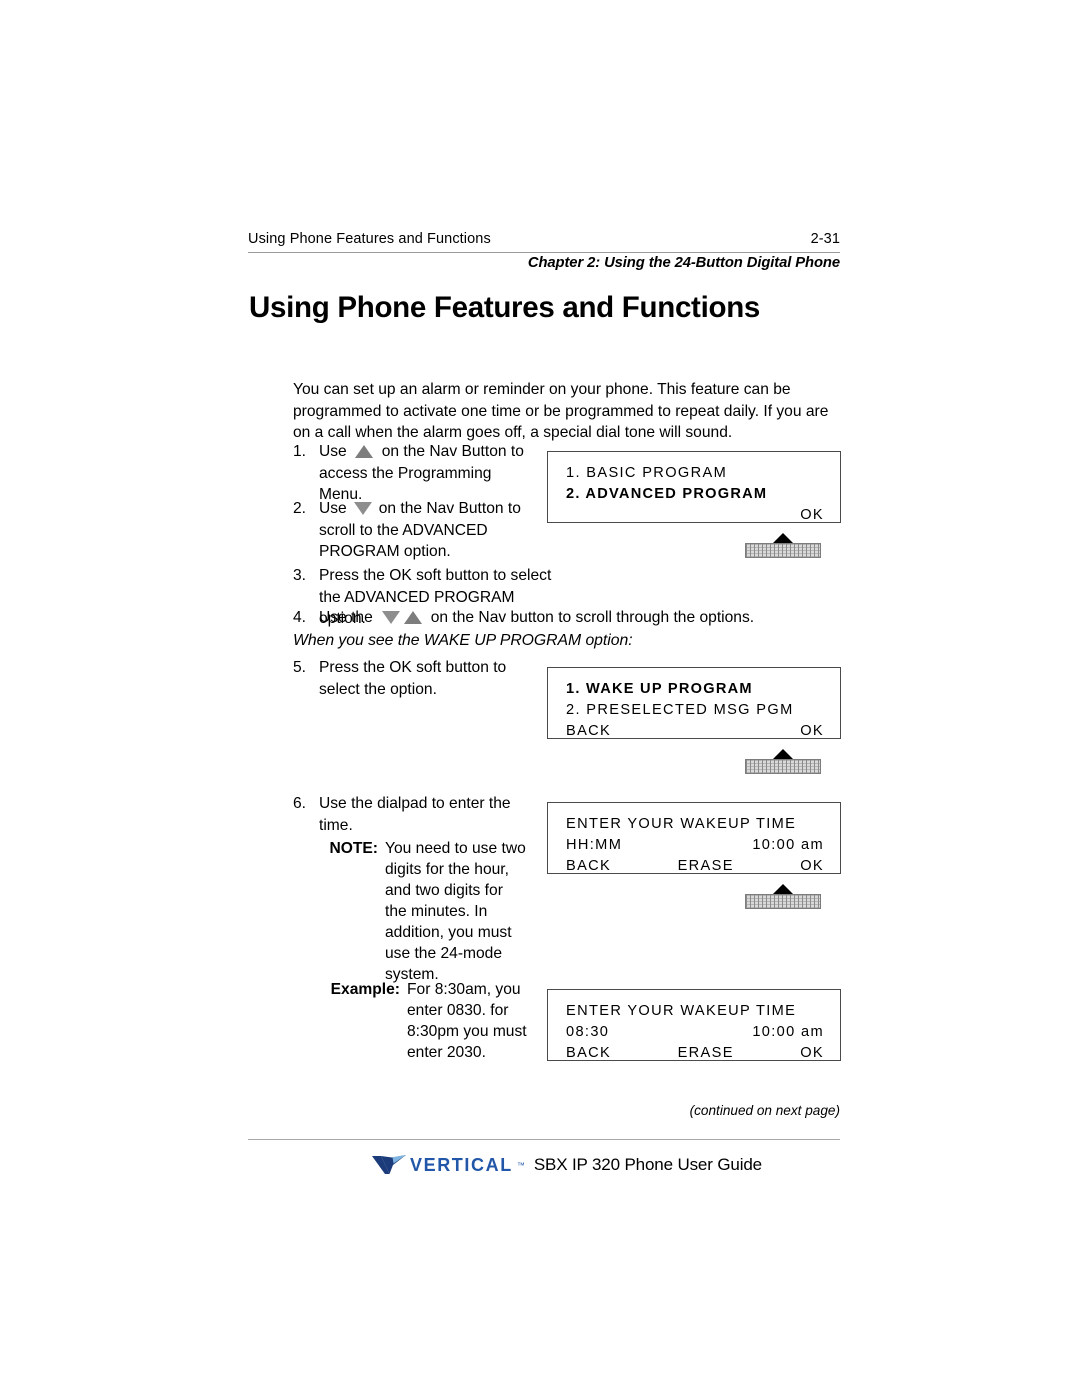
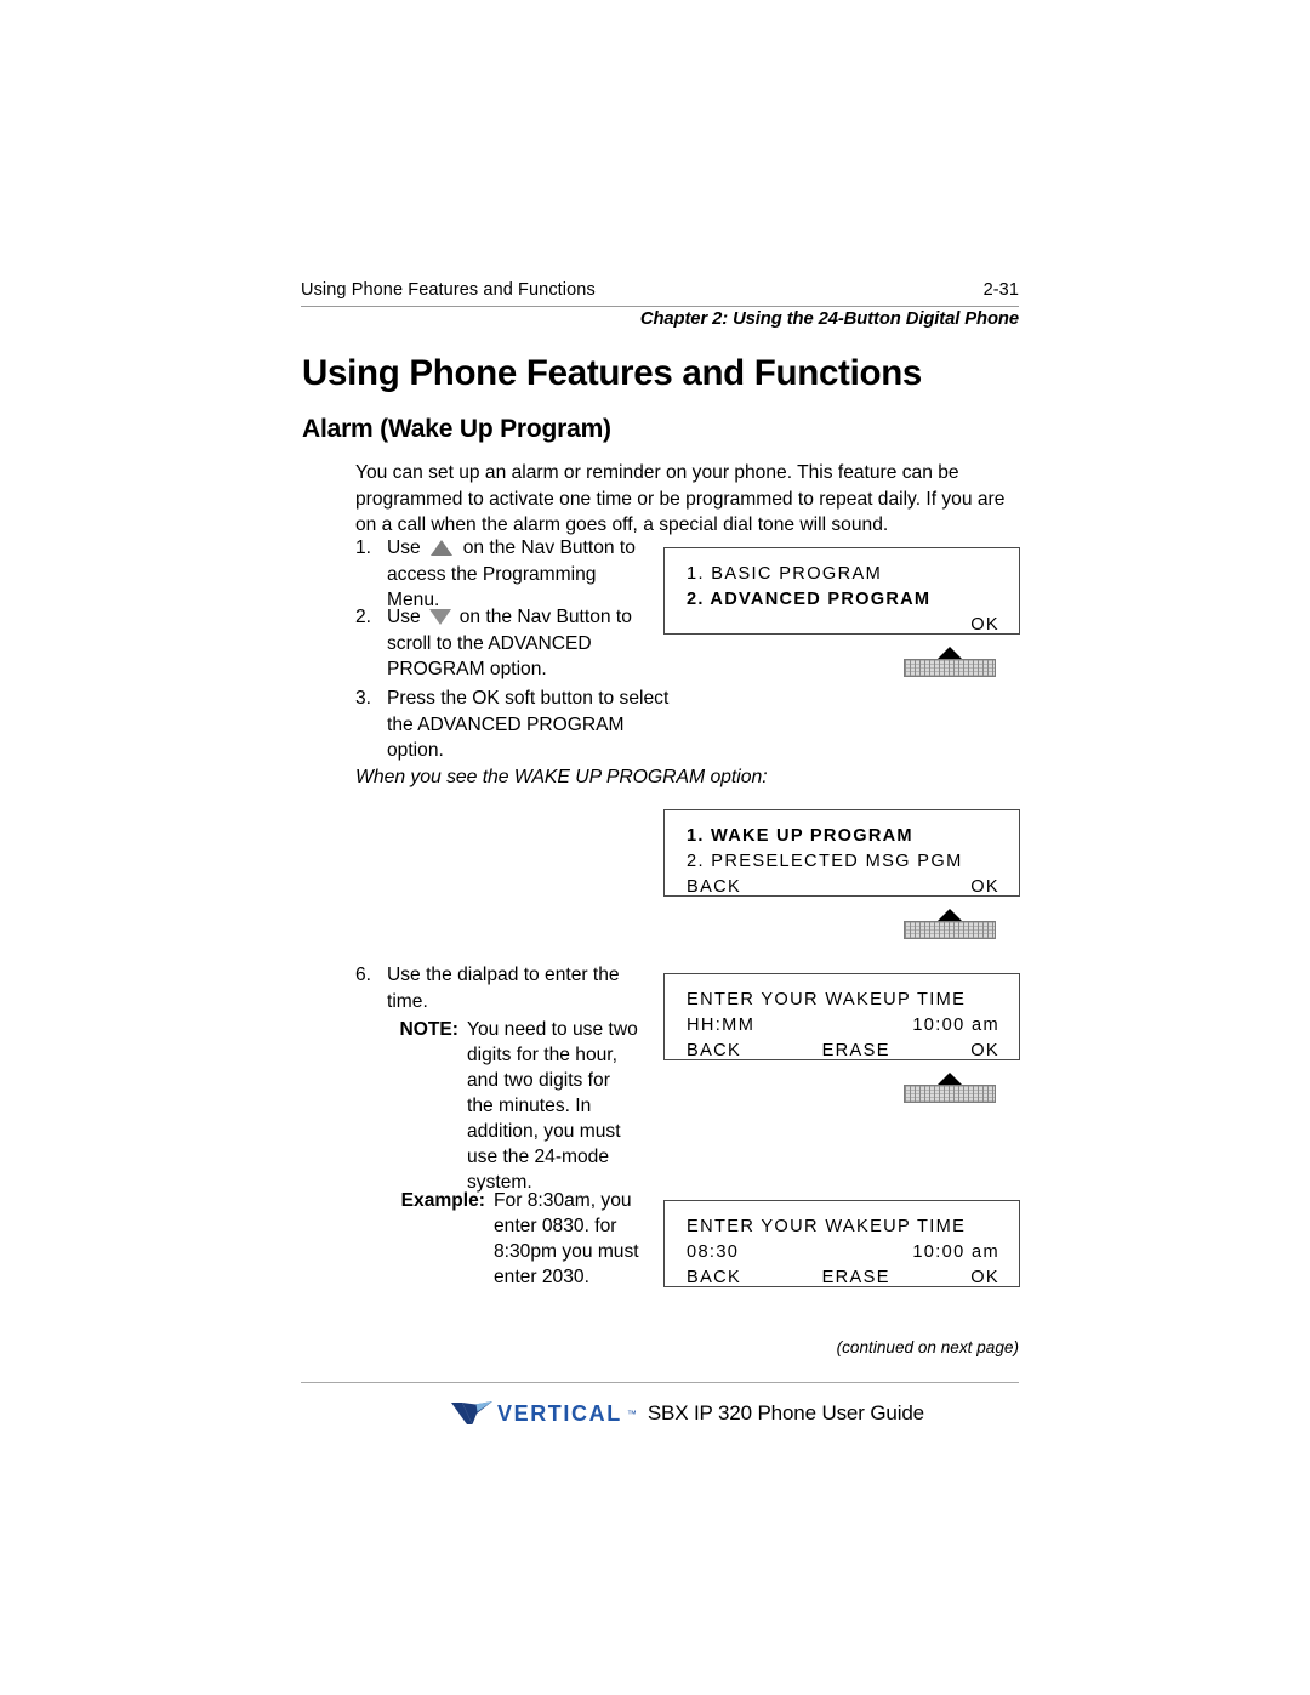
  Using Phone Features and Functions
  2-31
  Chapter 2: Using the 24-Button Digital Phone
  Using Phone Features and Functions
+ Alarm (Wake Up Program)
  You can set up an alarm or reminder on your phone. This feature can be programmed to activate one time or be programmed to repeat daily. If you are on a call when the alarm goes off, a special dial tone will sound.
  1.
  Use on the Nav Button to access the Programming Menu.
  2.
  Use on the Nav Button to scroll to the ADVANCED PROGRAM option.
  3.
  Press the OK soft button to select the ADVANCED PROGRAM option.
- 4.
- Use the on the Nav button to scroll through the options.
  When you see the WAKE UP PROGRAM option:
- 5.
- Press the OK soft button to select the option.
  6.
  Use the dialpad to enter the time.
  NOTE:
  You need to use two digits for the hour, and two digits for the minutes. In addition, you must use the 24-mode system.
  Example:
  For 8:30am, you enter 0830. for 8:30pm you must enter 2030.
  1. BASIC PROGRAM
  2. ADVANCED PROGRAM
  OK
  1. WAKE UP PROGRAM
  2. PRESELECTED MSG PGM
  BACK
  OK
  ENTER YOUR WAKEUP TIME
  HH:MM
  10:00 am
  BACK
  ERASE
  OK
  ENTER YOUR WAKEUP TIME
  08:30
  10:00 am
  BACK
  ERASE
  OK
  (continued on next page)
  VERTICAL
  ™
  SBX IP 320 Phone User Guide
